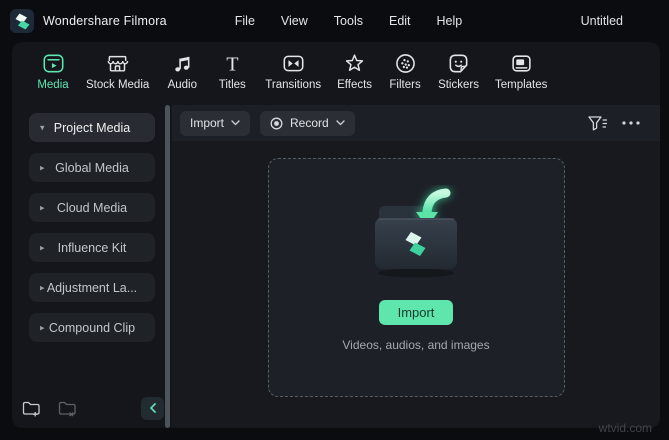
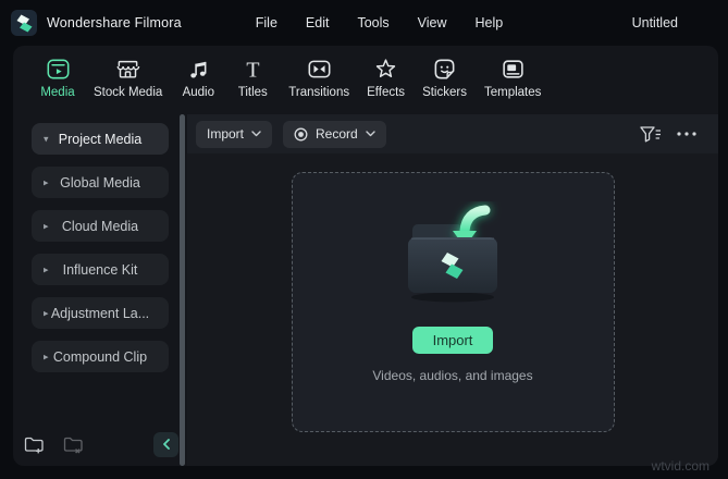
  Wondershare Filmora
  File
- View
+ Edit
  Tools
- Edit
+ View
  Help
  Untitled
  Media
  Stock Media
  Audio
  T
  Titles
  Transitions
  Effects
- Filters
  Stickers
  Templates
  ▾
  Project Media
  ▸
  Global Media
  ▸
  Cloud Media
  ▸
  Influence Kit
  ▸
  Adjustment La...
  ▸
  Compound Clip
  Import
  Record
  Import
  Videos, audios, and images
  wtvid.com
